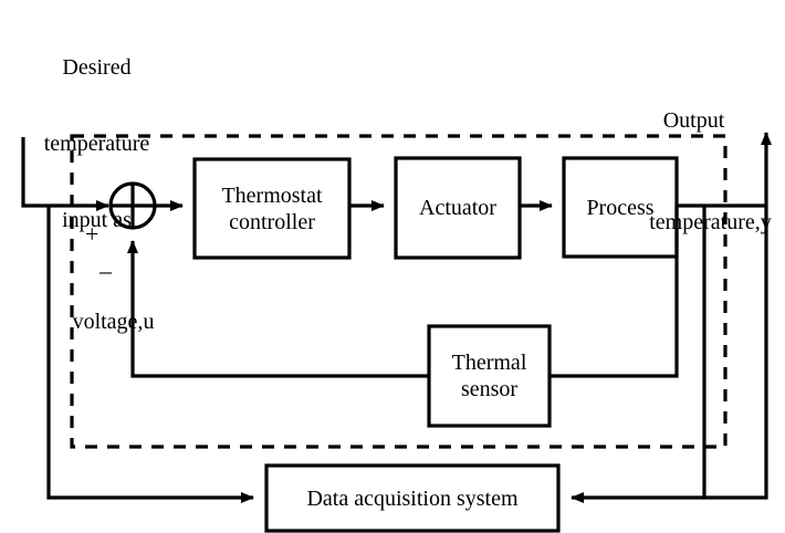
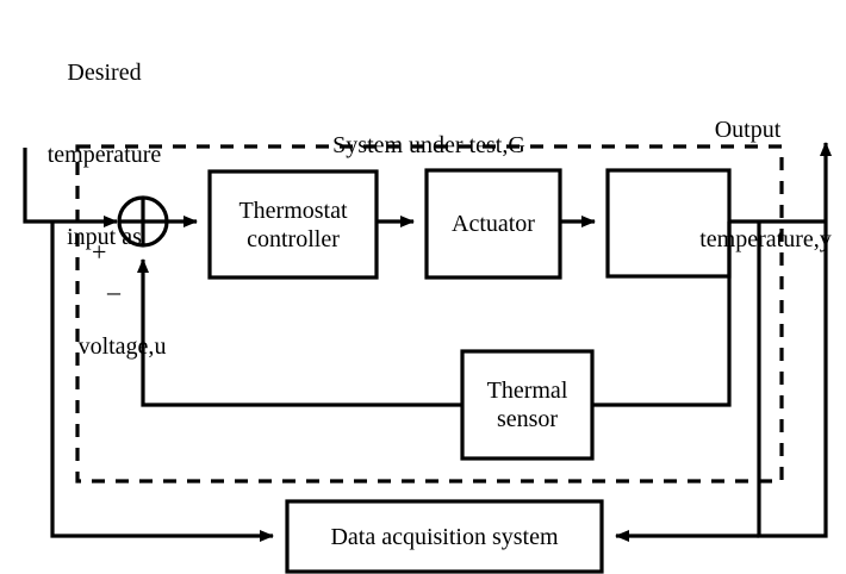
  Desired
  temperature
  input as
  voltage,u
  Output
  temperature,y
+ System under test,G
  +
  –
  Thermostat
  controller
  Actuator
- Process
  Thermal
  sensor
  Data acquisition system
